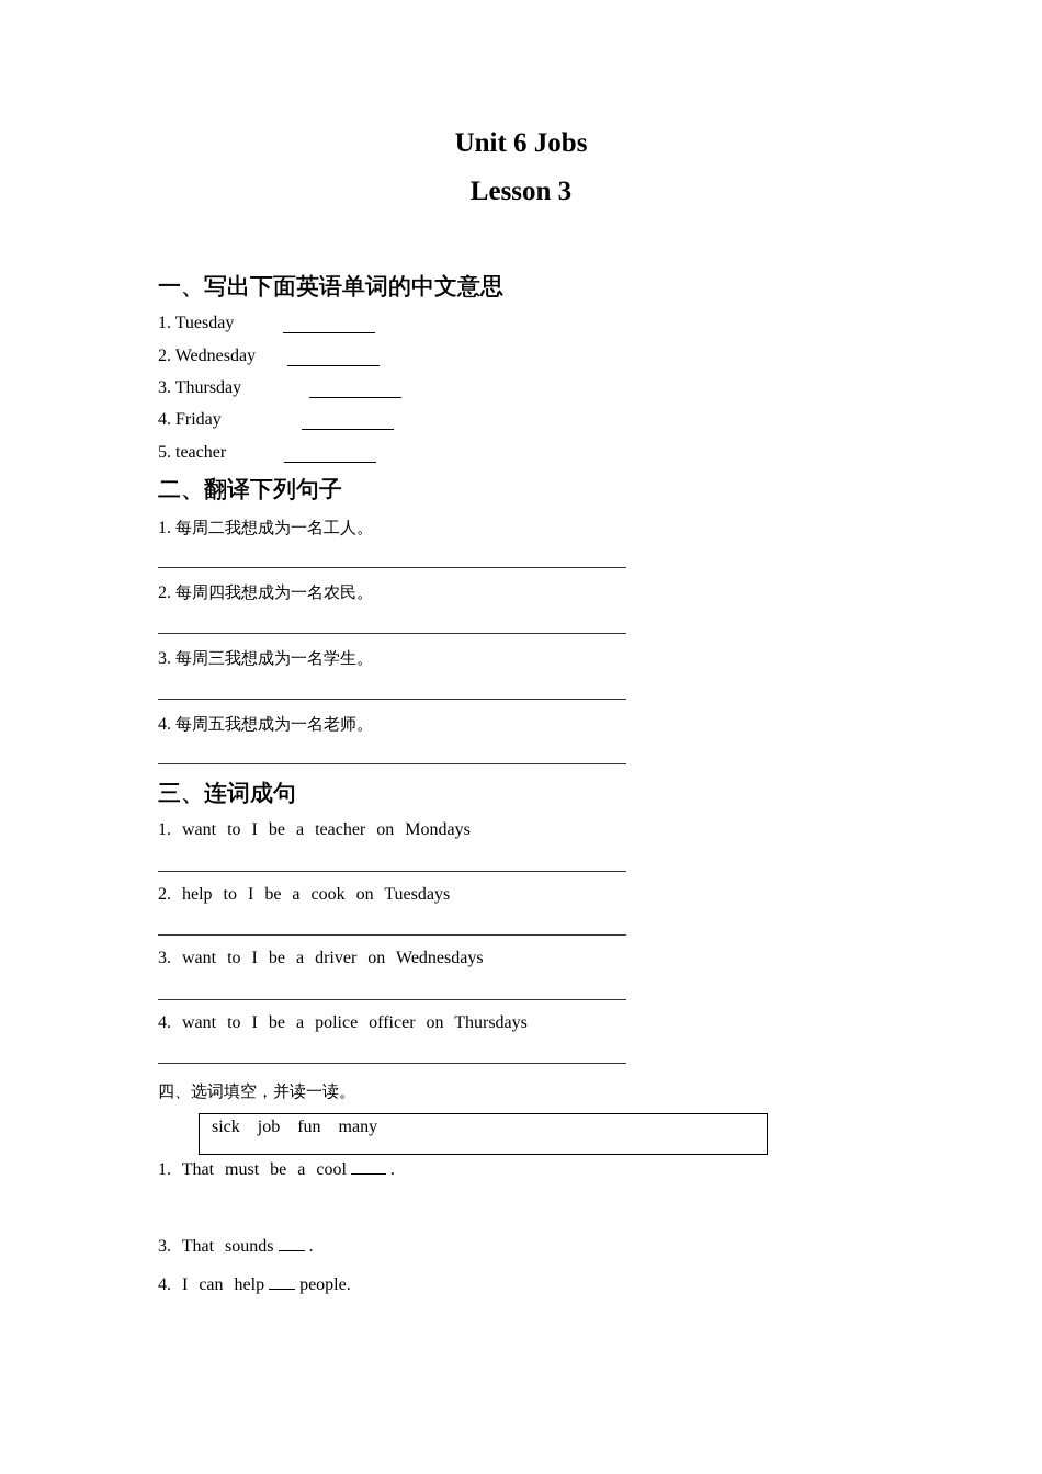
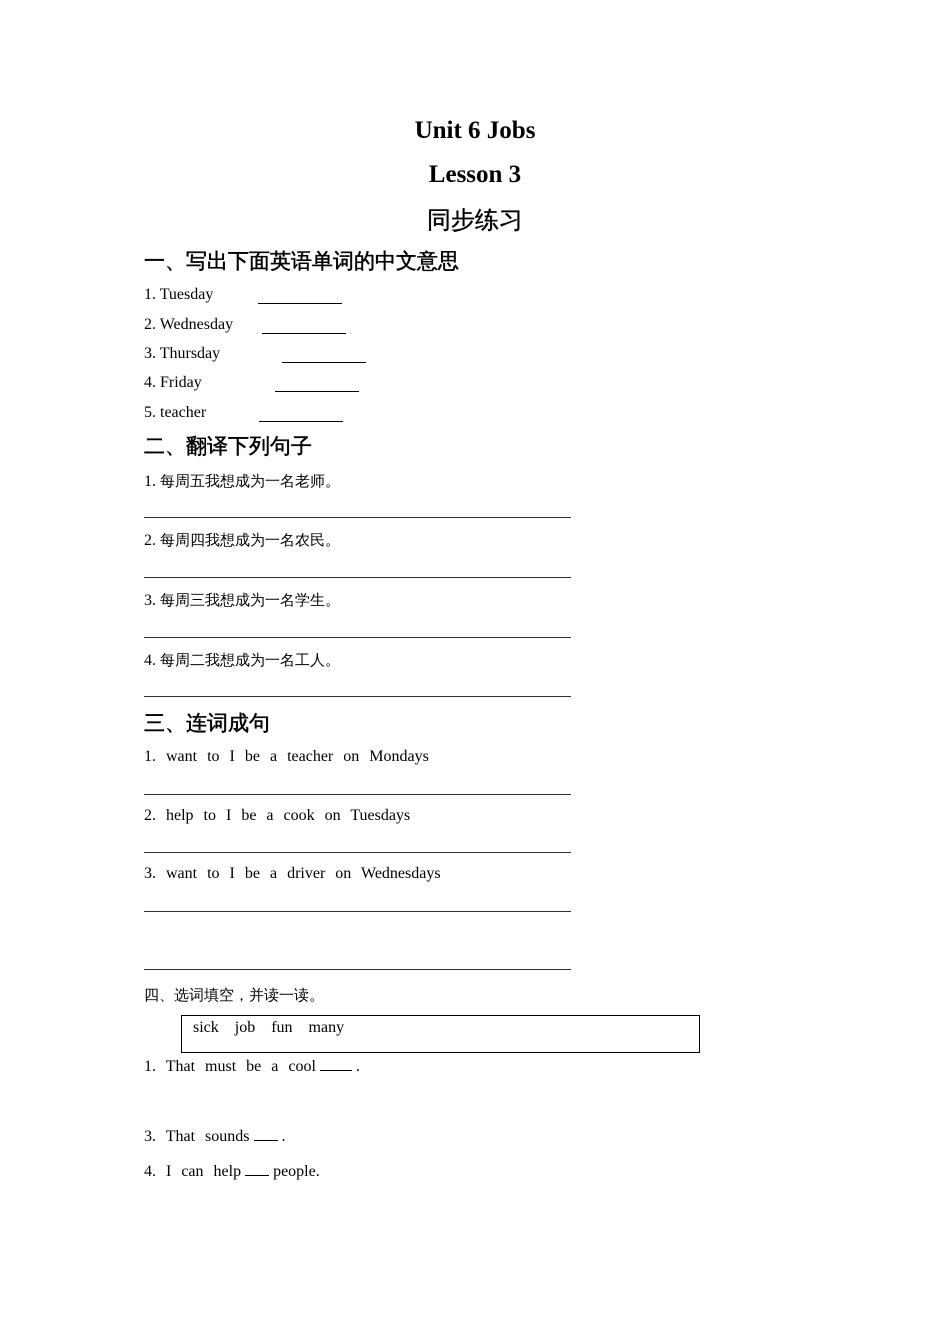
  Unit 6 Jobs
  Lesson 3
+ 同步练习
  一、写出下面英语单词的中文意思
  1. Tuesday
  2. Wednesday
  3. Thursday
  4. Friday
  5. teacher
  二、翻译下列句子
- 1. 每周二我想成为一名工人。
+ 1. 每周五我想成为一名老师。
  2. 每周四我想成为一名农民。
  3. 每周三我想成为一名学生。
- 4. 每周五我想成为一名老师。
+ 4. 每周二我想成为一名工人。
  三、连词成句
  1. want to I be a teacher on Mondays
  2. help to I be a cook on Tuesdays
  3. want to I be a driver on Wednesdays
- 4. want to I be a police officer on Thursdays
  四、选词填空，并读一读。
  sick job fun many
  1. That must be a cool .
  3. That sounds .
  4. I can help people.
